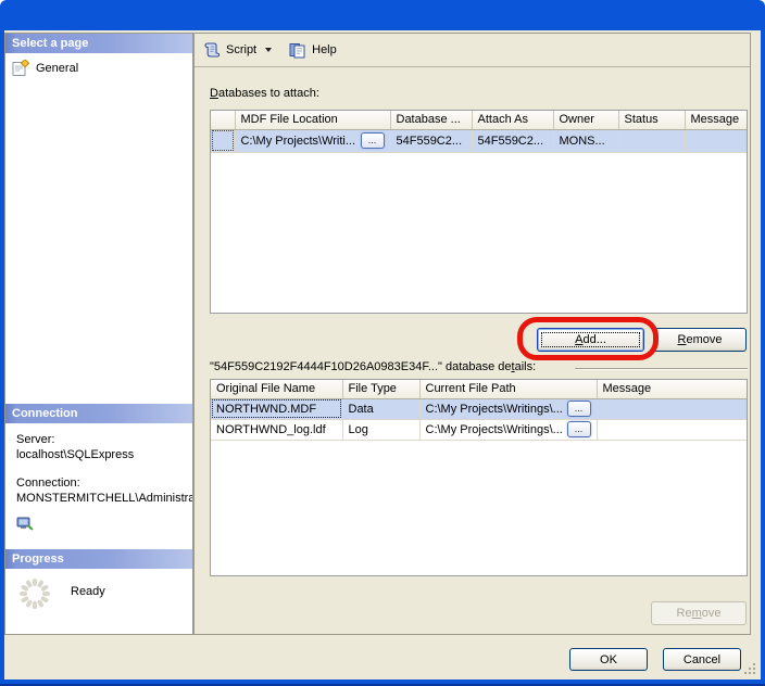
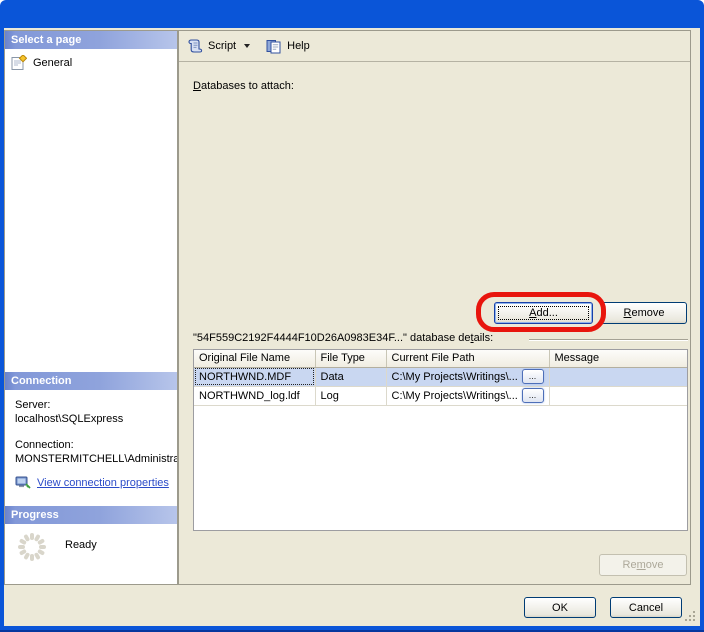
  Select a page
  General
  Connection
  Server:
  localhost\SQLExpress
  Connection:
  MONSTERMITCHELL\Administra
+ View connection properties
  Progress
  Ready
  Script
  Help
  Databases to attach:
- 	MDF File Location	Database ...	Attach As	Owner	Status	Message
- 	C:\My Projects\Writi... ...	54F559C2...	54F559C2...	MONS...
  Add...
  Remove
  "54F559C2192F4444F10D26A0983E34F..." database details:
  Original File Name	File Type	Current File Path	Message
  NORTHWND.MDF	Data	C:\My Projects\Writings\... ...
  NORTHWND_log.ldf	Log	C:\My Projects\Writings\... ...
  Remove
  OK
  Cancel
